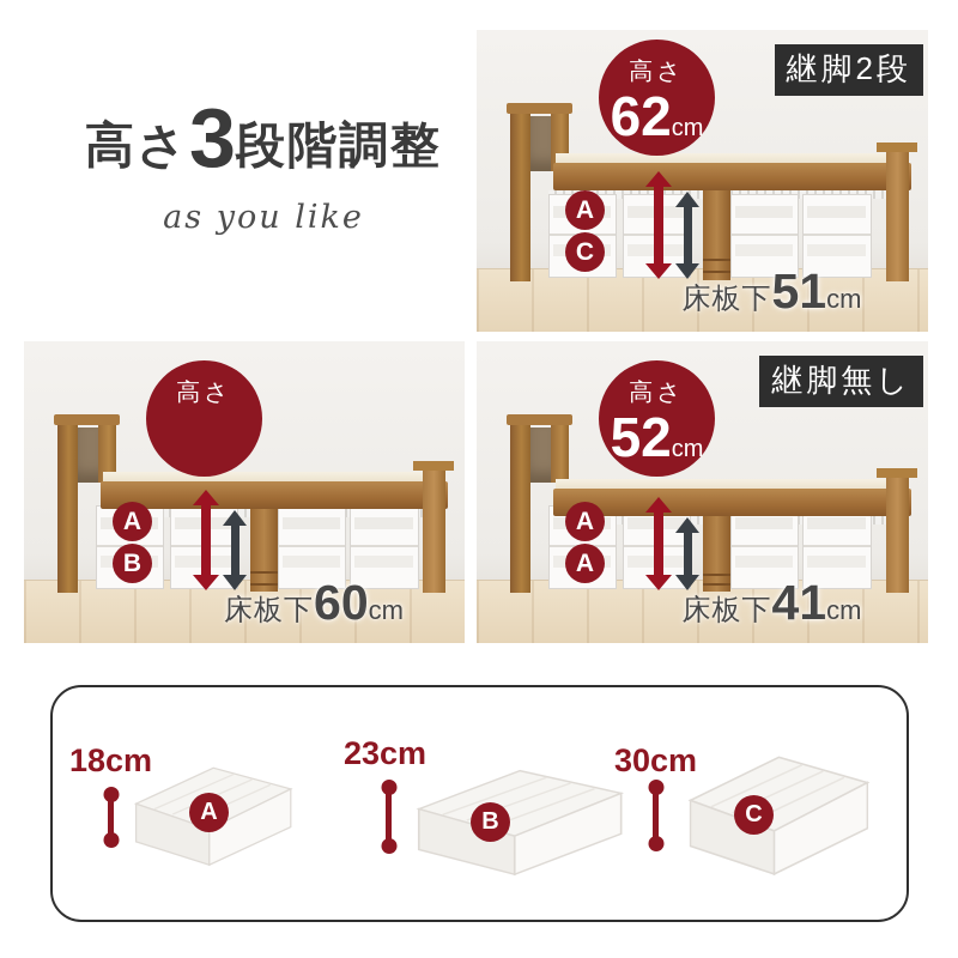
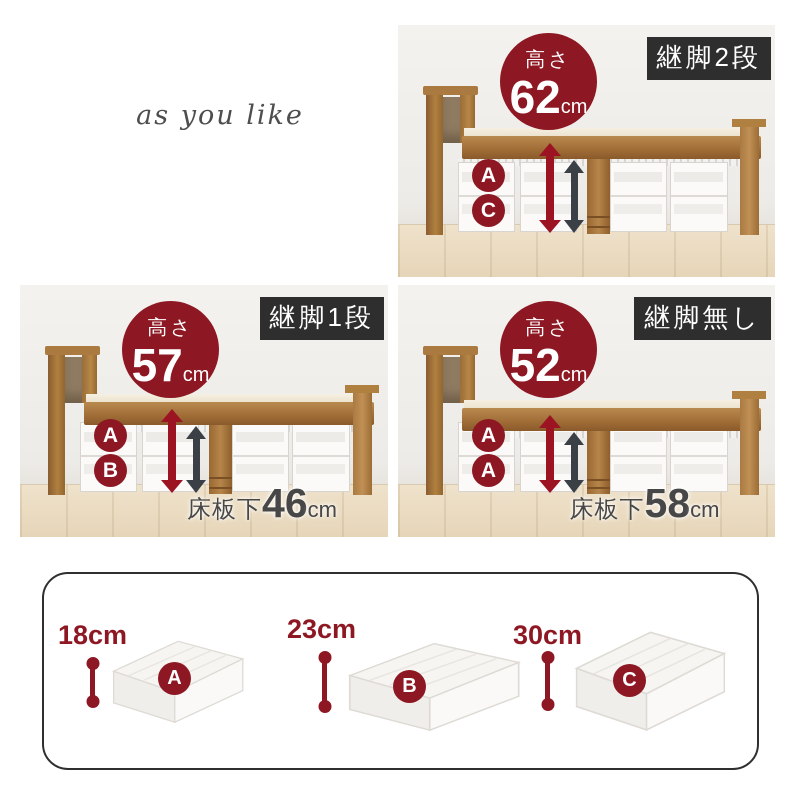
- 高さ3段階調整
  as you like
  A
  C
  高さ
  62cm
  継脚2段
- 床板下51cm
  A
  B
  高さ
+ 57cm
+ 継脚1段
- 床板下60cm
+ 床板下46cm
  A
  A
  高さ
  52cm
  継脚無し
- 床板下41cm
+ 床板下58cm
  18cm
  A
  23cm
  B
  30cm
  C
